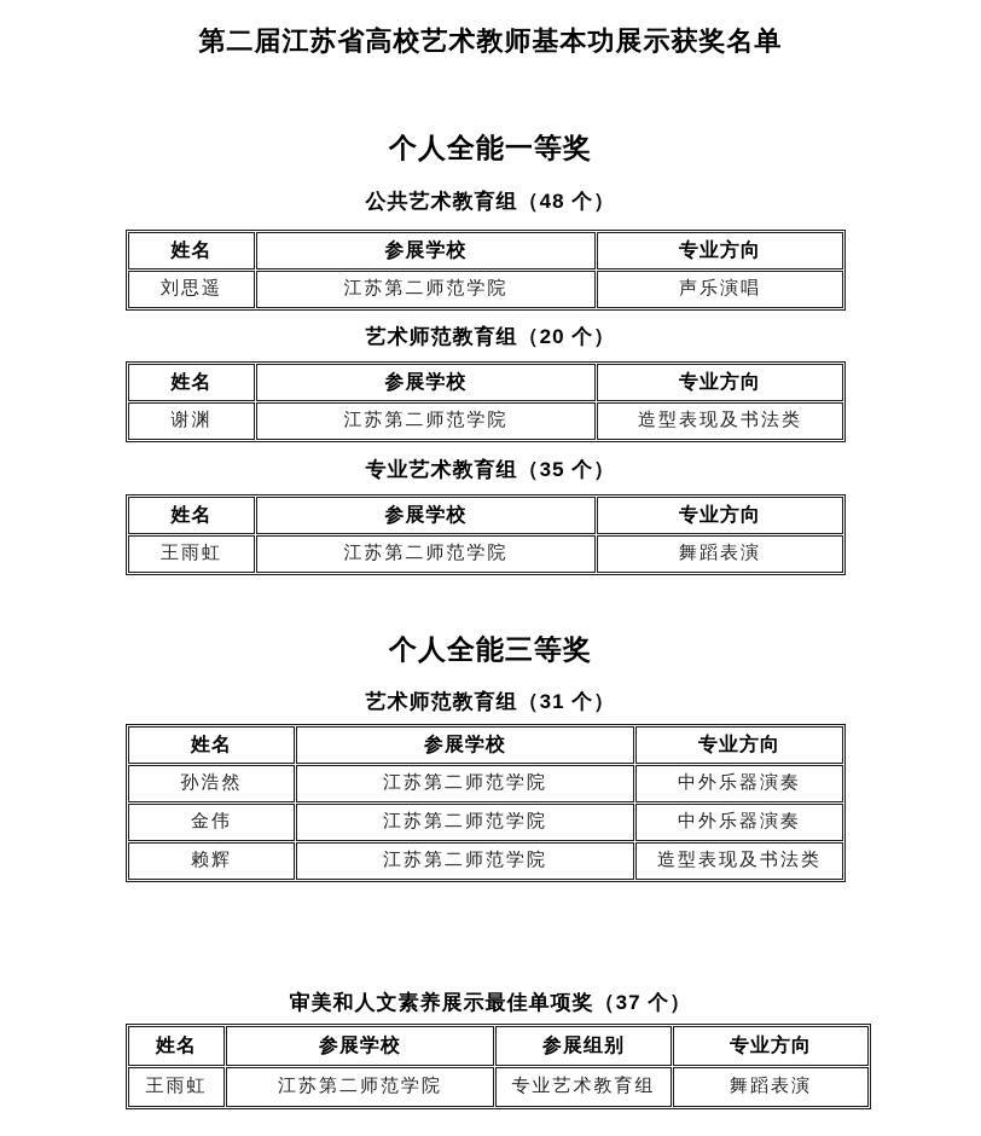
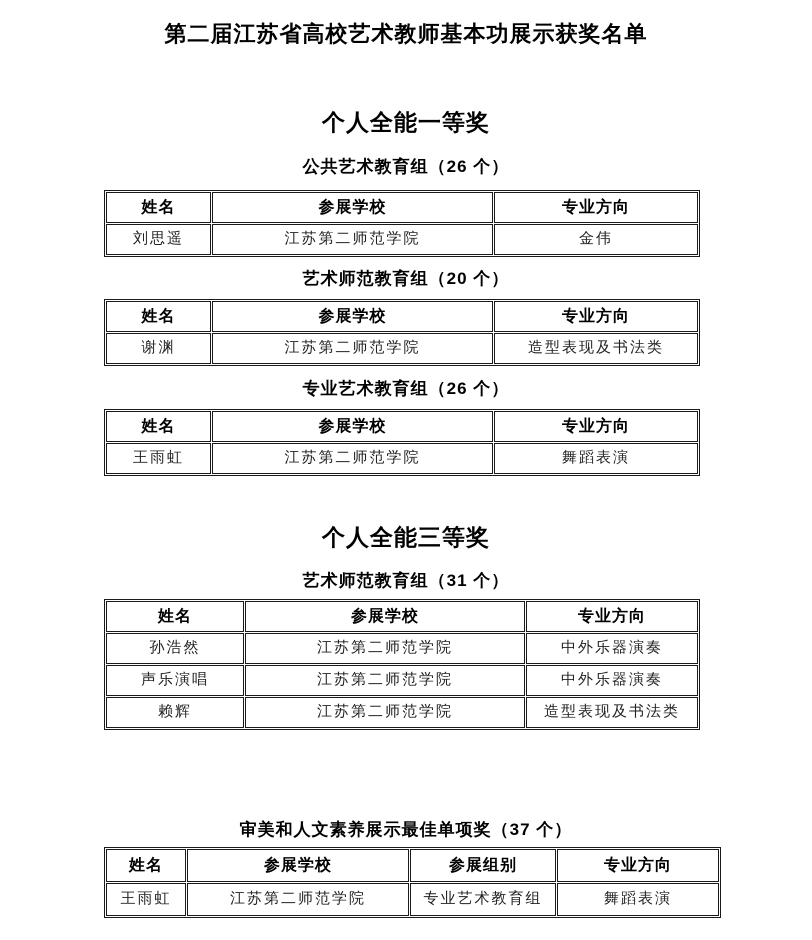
  第二届江苏省高校艺术教师基本功展示获奖名单
  个人全能一等奖
- 公共艺术教育组（48 个）
+ 公共艺术教育组（26 个）
  姓名	参展学校	专业方向
- 刘思遥	江苏第二师范学院	声乐演唱
+ 刘思遥	江苏第二师范学院	金伟
  艺术师范教育组（20 个）
  姓名	参展学校	专业方向
  谢渊	江苏第二师范学院	造型表现及书法类
- 专业艺术教育组（35 个）
+ 专业艺术教育组（26 个）
  姓名	参展学校	专业方向
  王雨虹	江苏第二师范学院	舞蹈表演
  个人全能三等奖
  艺术师范教育组（31 个）
  姓名	参展学校	专业方向
  孙浩然	江苏第二师范学院	中外乐器演奏
- 金伟	江苏第二师范学院	中外乐器演奏
+ 声乐演唱	江苏第二师范学院	中外乐器演奏
  赖辉	江苏第二师范学院	造型表现及书法类
  审美和人文素养展示最佳单项奖（37 个）
  姓名	参展学校	参展组别	专业方向
  王雨虹	江苏第二师范学院	专业艺术教育组	舞蹈表演
